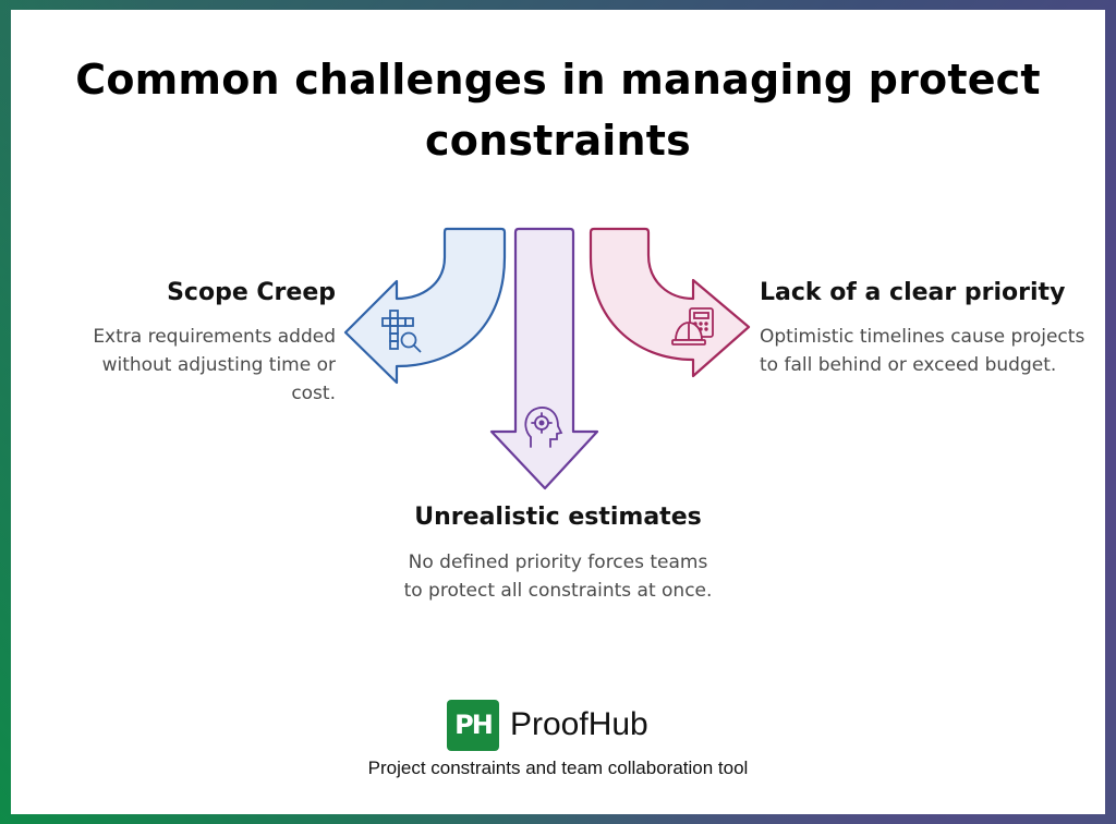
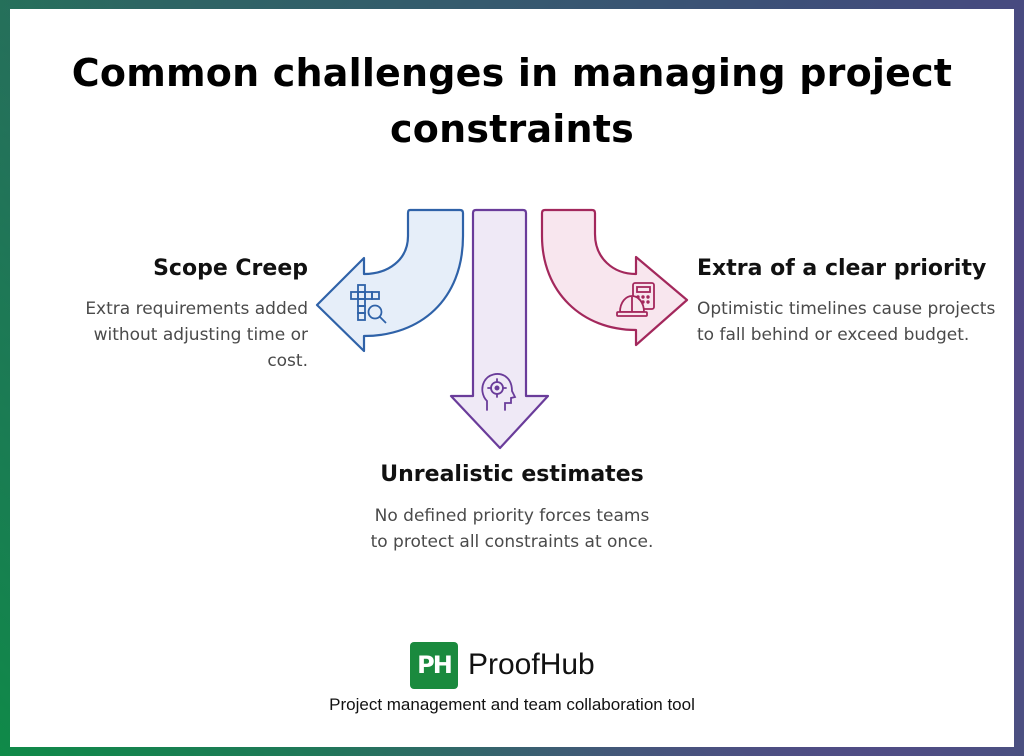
- Common challenges in managing protect
+ Common challenges in managing project
  constraints
  Scope Creep
  Extra requirements added without adjusting time or cost.
- Lack of a clear priority
+ Extra of a clear priority
  Optimistic timelines cause projects to fall behind or exceed budget.
  Unrealistic estimates
  No defined priority forces teams to protect all constraints at once.
  PH
  ProofHub
- Project constraints and team collaboration tool
+ Project management and team collaboration tool
